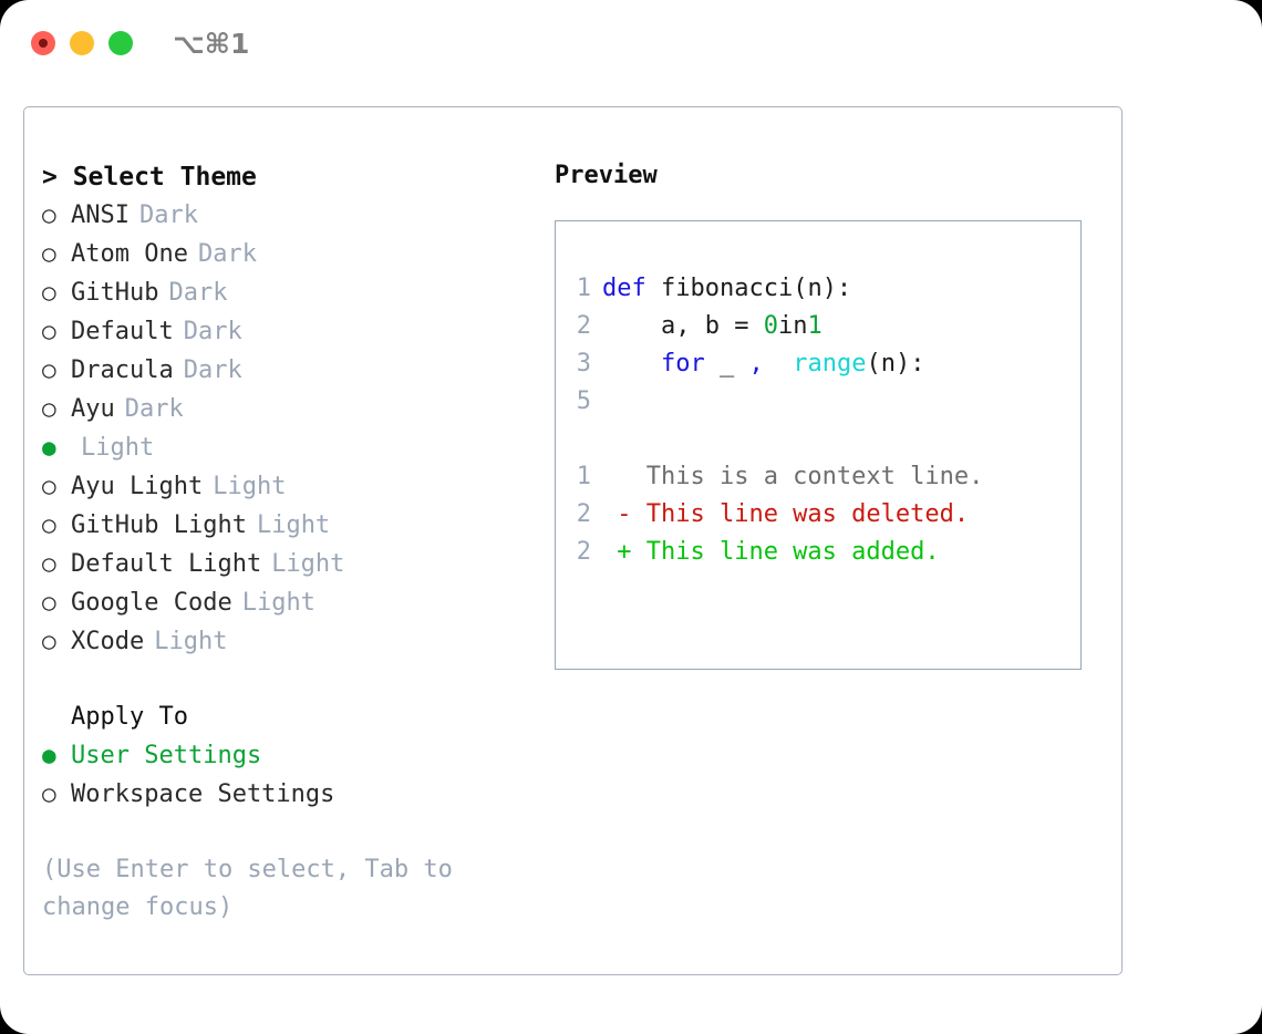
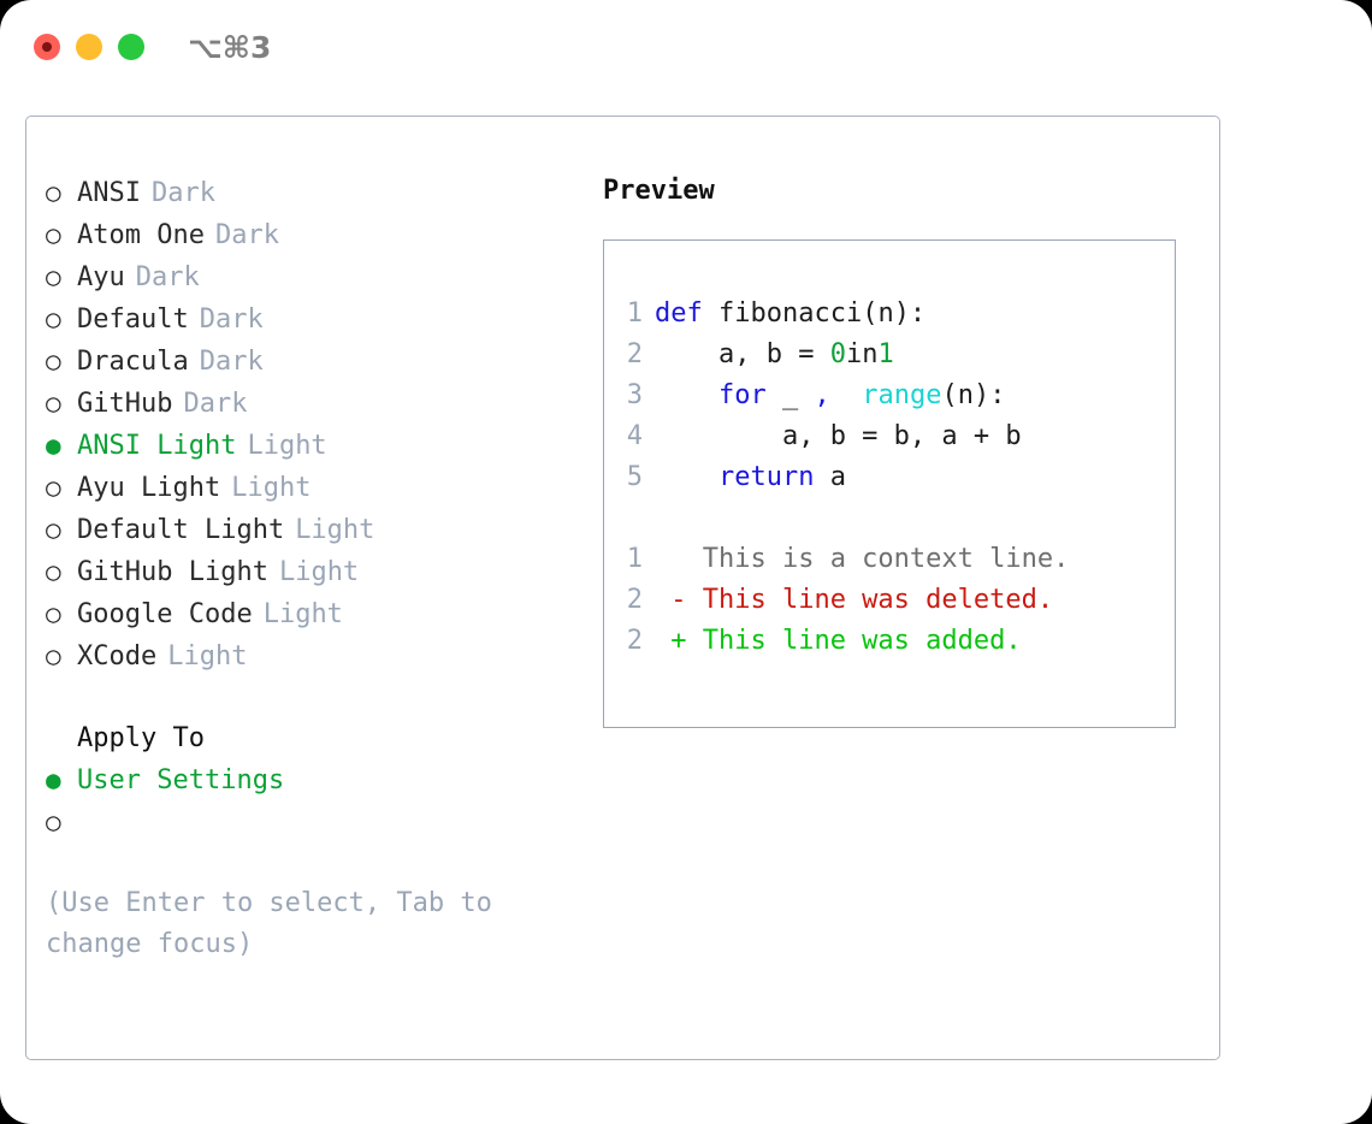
- ⌥⌘1
+ ⌥⌘3
- > Select Theme
  ○
  ANSI
  Dark
  ○
  Atom One
  Dark
  ○
- GitHub
+ Ayu
  Dark
  ○
  Default
  Dark
  ○
  Dracula
  Dark
  ○
- Ayu
+ GitHub
  Dark
  ●
+ ANSI Light
  Light
  ○
  Ayu Light
  Light
  ○
- GitHub Light
+ Default Light
  Light
  ○
- Default Light
+ GitHub Light
  Light
  ○
  Google Code
  Light
  ○
  XCode
  Light
  Apply To
  ●
  User Settings
  ○
- Workspace Settings
  (Use Enter to select, Tab to change focus)
  Preview
  1
  def fibonacci(n):
  2
  a, b = 0in1
  3
  for _ , range(n):
+ 4
+ a, b = b, a + b
  5
+ return a
  1
  This is a context line.
  2
  - This line was deleted.
  2
  + This line was added.
